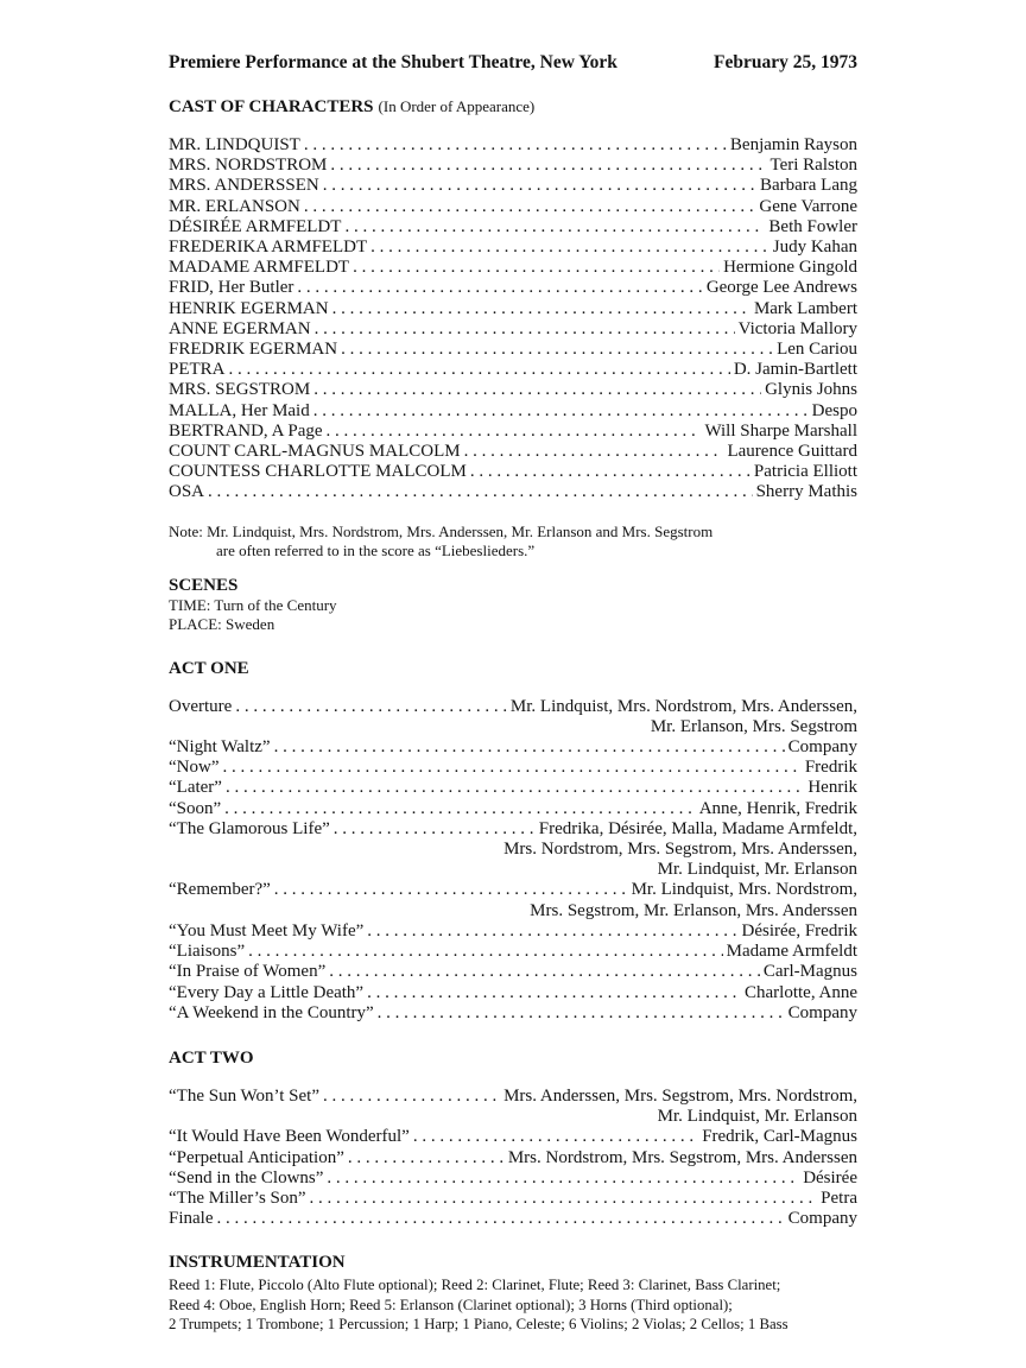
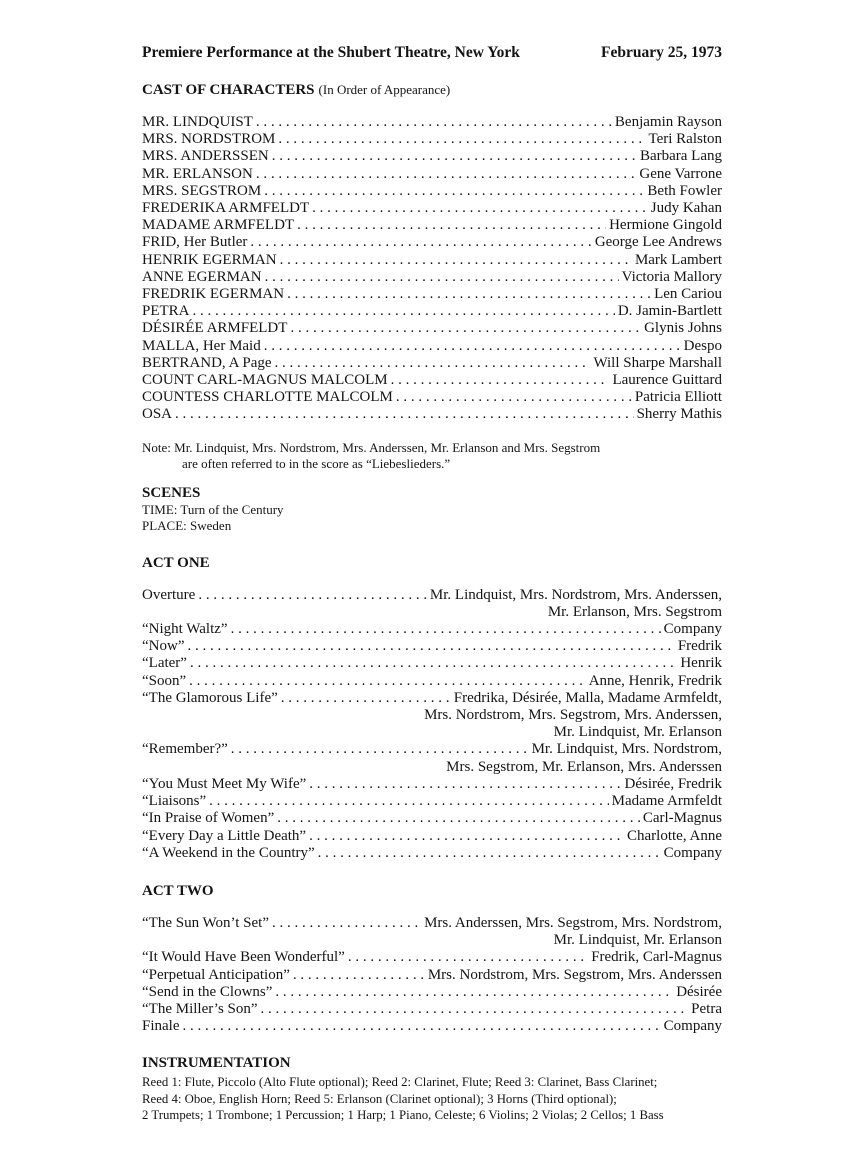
  Premiere Performance at the Shubert Theatre, New York
  February 25, 1973
  CAST OF CHARACTERS (In Order of Appearance)
  MR. LINDQUIST
  Benjamin Rayson
  MRS. NORDSTROM
  Teri Ralston
  MRS. ANDERSSEN
  Barbara Lang
  MR. ERLANSON
  Gene Varrone
- DÉSIRÉE ARMFELDT
+ MRS. SEGSTROM
  Beth Fowler
  FREDERIKA ARMFELDT
  Judy Kahan
  MADAME ARMFELDT
  Hermione Gingold
  FRID, Her Butler
  George Lee Andrews
  HENRIK EGERMAN
  Mark Lambert
  ANNE EGERMAN
  Victoria Mallory
  FREDRIK EGERMAN
  Len Cariou
  PETRA
  D. Jamin-Bartlett
- MRS. SEGSTROM
+ DÉSIRÉE ARMFELDT
  Glynis Johns
  MALLA, Her Maid
  Despo
  BERTRAND, A Page
  Will Sharpe Marshall
  COUNT CARL-MAGNUS MALCOLM
  Laurence Guittard
  COUNTESS CHARLOTTE MALCOLM
  Patricia Elliott
  OSA
  Sherry Mathis
  Note: Mr. Lindquist, Mrs. Nordstrom, Mrs. Anderssen, Mr. Erlanson and Mrs. Segstrom
  are often referred to in the score as “Liebeslieders.”
  SCENES
  TIME: Turn of the Century
  PLACE: Sweden
  ACT ONE
  Overture
  Mr. Lindquist, Mrs. Nordstrom, Mrs. Anderssen,
  Mr. Erlanson, Mrs. Segstrom
  “Night Waltz”
  Company
  “Now”
  Fredrik
  “Later”
  Henrik
  “Soon”
  Anne, Henrik, Fredrik
  “The Glamorous Life”
  Fredrika, Désirée, Malla, Madame Armfeldt,
  Mrs. Nordstrom, Mrs. Segstrom, Mrs. Anderssen,
  Mr. Lindquist, Mr. Erlanson
  “Remember?”
  Mr. Lindquist, Mrs. Nordstrom,
  Mrs. Segstrom, Mr. Erlanson, Mrs. Anderssen
  “You Must Meet My Wife”
  Désirée, Fredrik
  “Liaisons”
  Madame Armfeldt
  “In Praise of Women”
  Carl-Magnus
  “Every Day a Little Death”
  Charlotte, Anne
  “A Weekend in the Country”
  Company
  ACT TWO
  “The Sun Won’t Set”
  Mrs. Anderssen, Mrs. Segstrom, Mrs. Nordstrom,
  Mr. Lindquist, Mr. Erlanson
  “It Would Have Been Wonderful”
  Fredrik, Carl-Magnus
  “Perpetual Anticipation”
  Mrs. Nordstrom, Mrs. Segstrom, Mrs. Anderssen
  “Send in the Clowns”
  Désirée
  “The Miller’s Son”
  Petra
  Finale
  Company
  INSTRUMENTATION
  Reed 1: Flute, Piccolo (Alto Flute optional); Reed 2: Clarinet, Flute; Reed 3: Clarinet, Bass Clarinet;
  Reed 4: Oboe, English Horn; Reed 5: Erlanson (Clarinet optional); 3 Horns (Third optional);
  2 Trumpets; 1 Trombone; 1 Percussion; 1 Harp; 1 Piano, Celeste; 6 Violins; 2 Violas; 2 Cellos; 1 Bass
